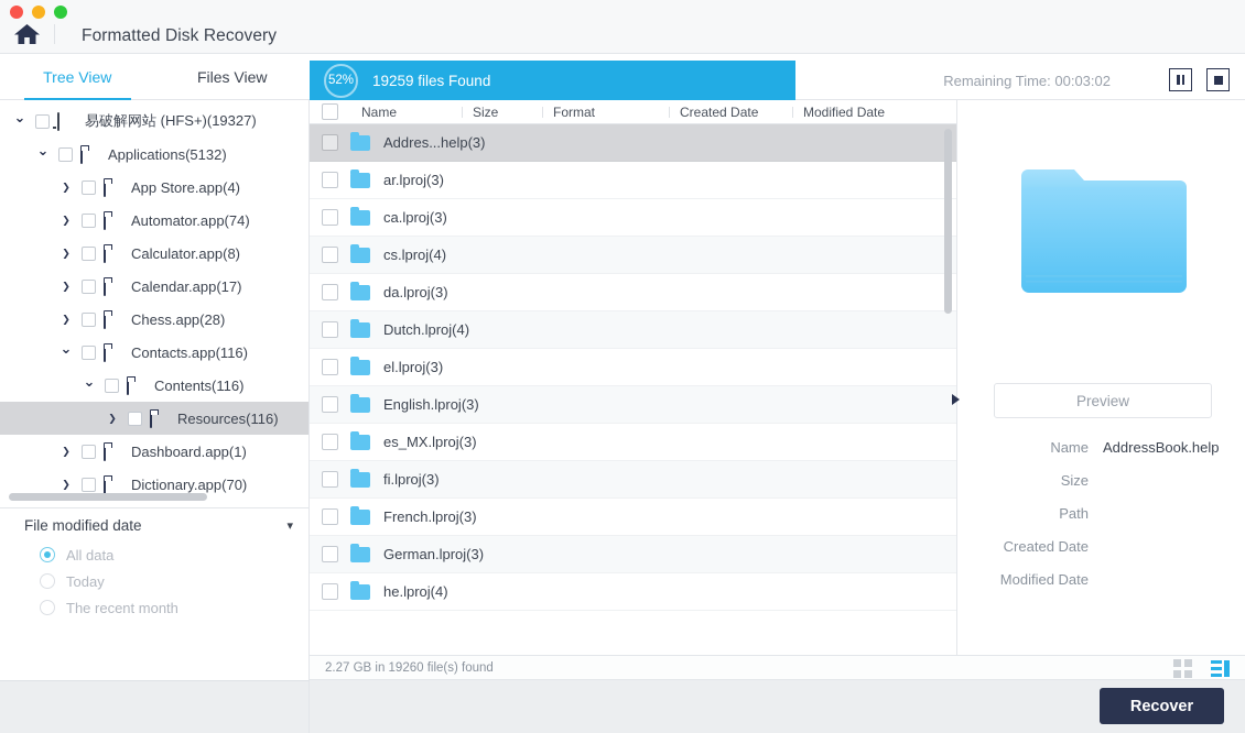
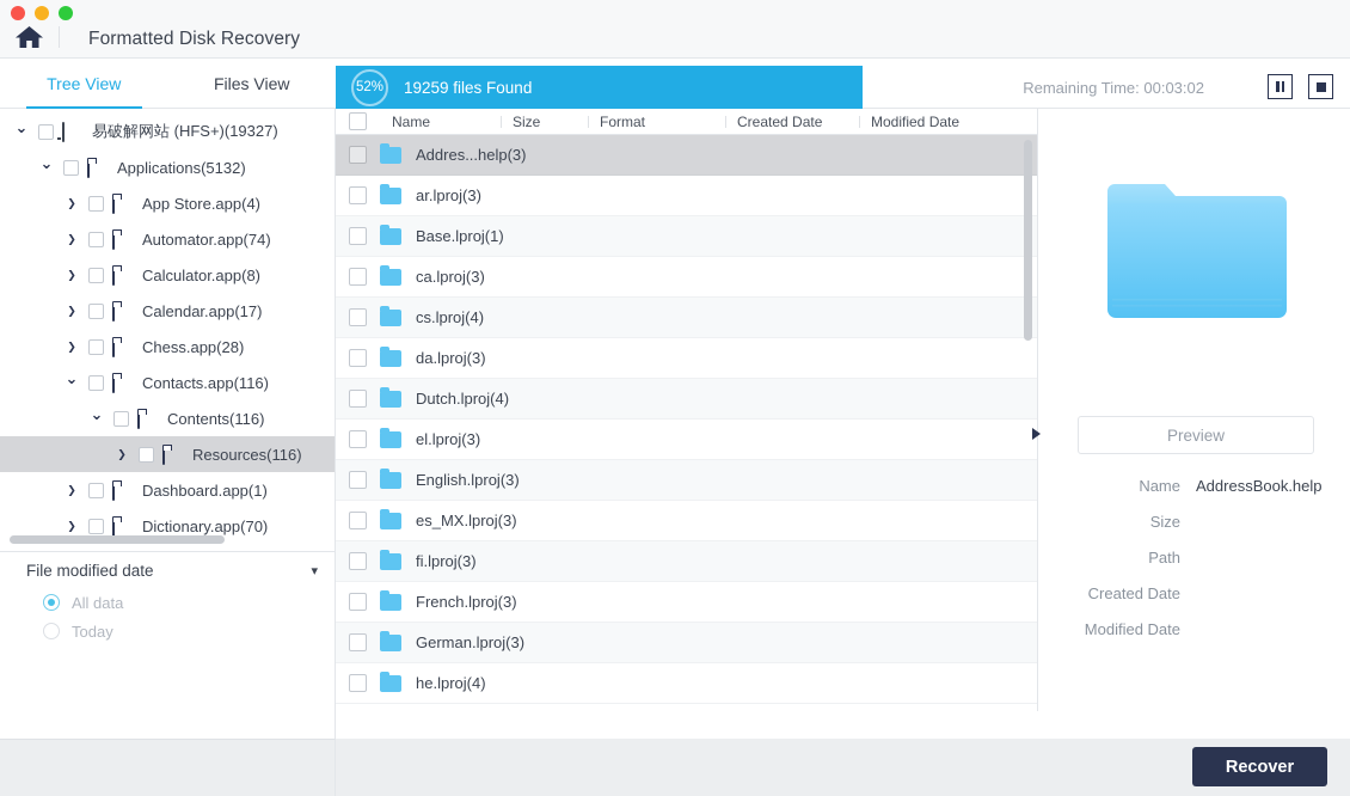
  Formatted Disk Recovery
  Tree View
  Files View
  52%
  19259 files Found
  Remaining Time: 00:03:02
  ⌄
  易破解网站 (HFS+)(19327)
  ⌄
  Applications(5132)
  ❯
  App Store.app(4)
  ❯
  Automator.app(74)
  ❯
  Calculator.app(8)
  ❯
  Calendar.app(17)
  ❯
  Chess.app(28)
  ⌄
  Contacts.app(116)
  ⌄
  Contents(116)
  ❯
  Resources(116)
  ❯
  Dashboard.app(1)
  ❯
  Dictionary.app(70)
  File modified date
  ▾
  All data
  Today
- The recent month
  Name
  Size
  Format
  Created Date
  Modified Date
  Addres...help(3)
  ar.lproj(3)
+ Base.lproj(1)
  ca.lproj(3)
  cs.lproj(4)
  da.lproj(3)
  Dutch.lproj(4)
  el.lproj(3)
  English.lproj(3)
  es_MX.lproj(3)
  fi.lproj(3)
  French.lproj(3)
  German.lproj(3)
  he.lproj(4)
  Preview
  Name
  AddressBook.help
  Size
  Path
  Created Date
  Modified Date
- 2.27 GB in 19260 file(s) found
  Recover
